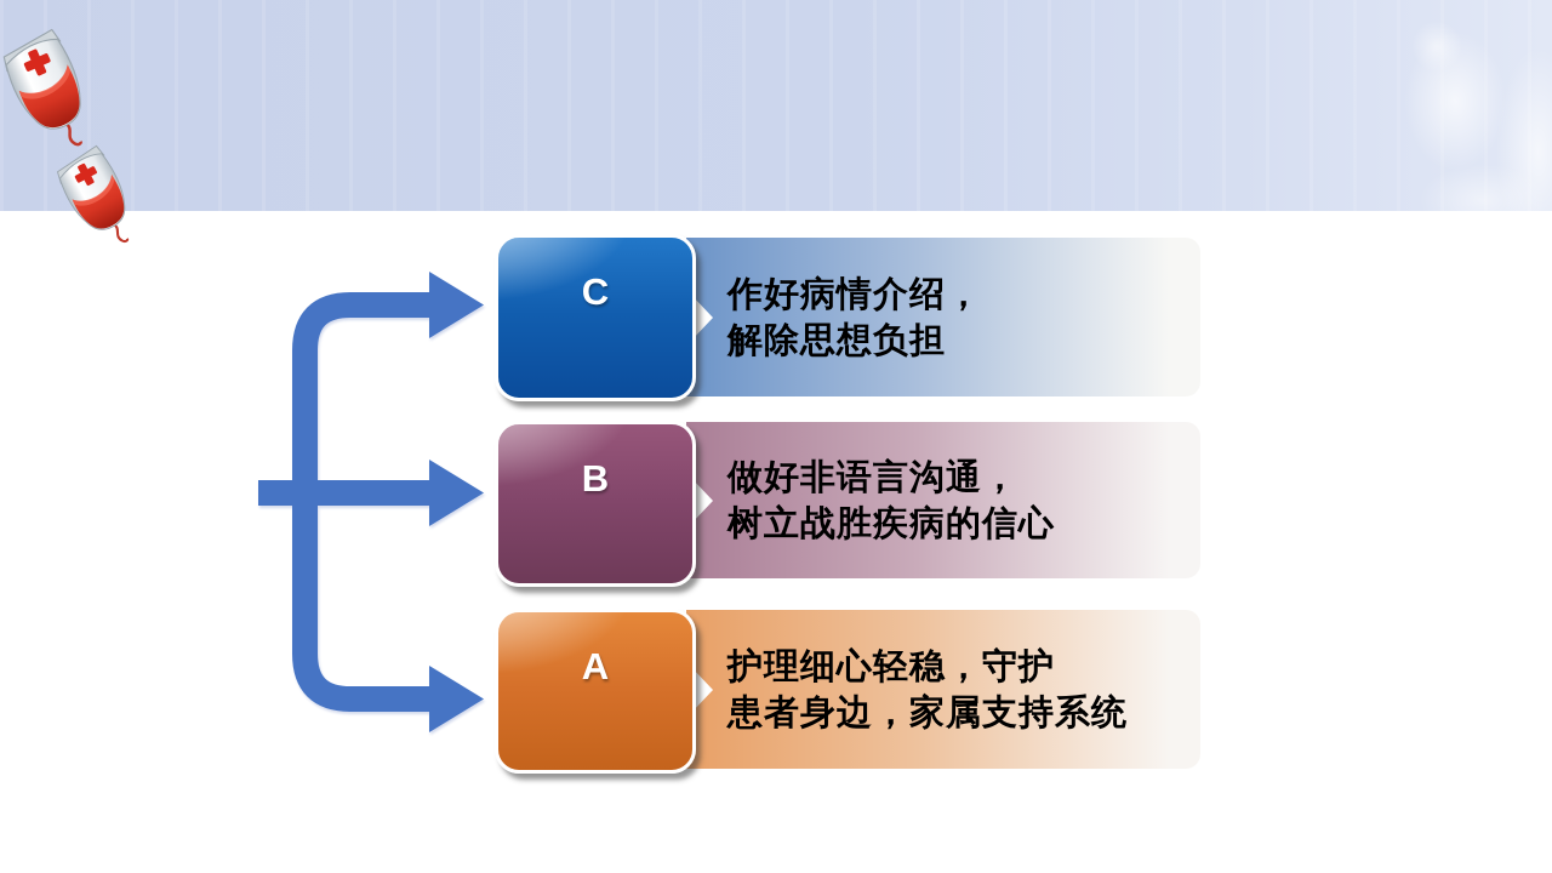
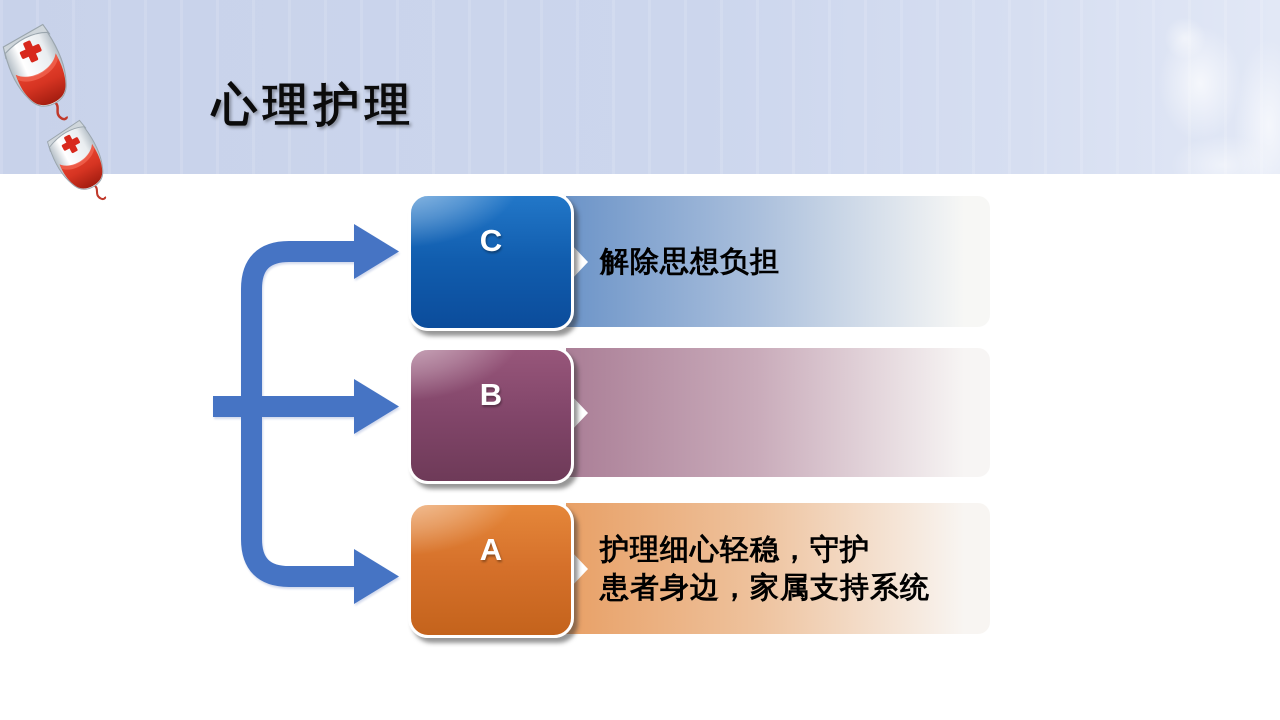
+ 心理护理
  C
- 作好病情介绍，
  解除思想负担
  B
- 做好非语言沟通，
- 树立战胜疾病的信心
  A
  护理细心轻稳，守护
  患者身边，家属支持系统
